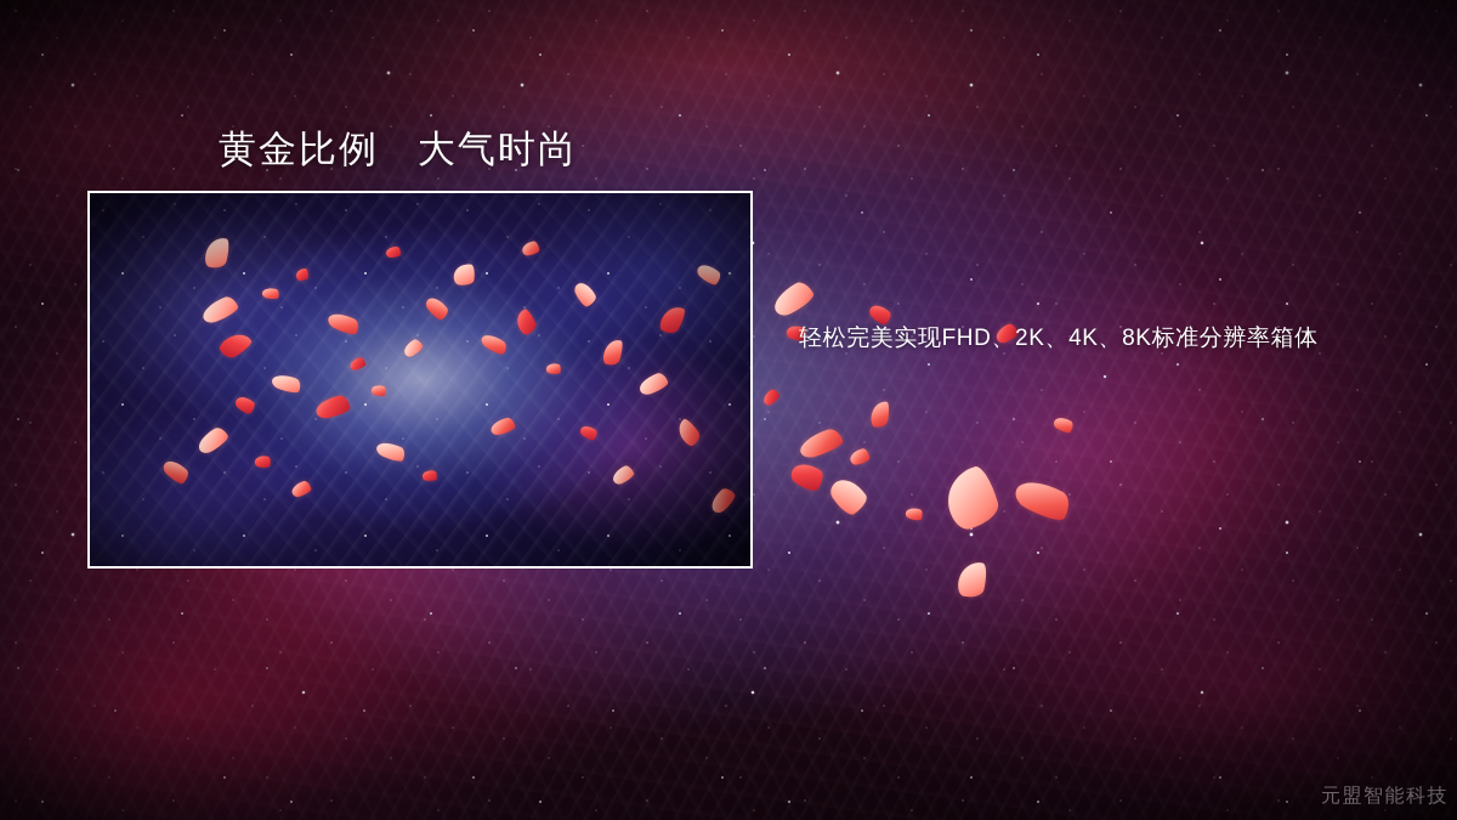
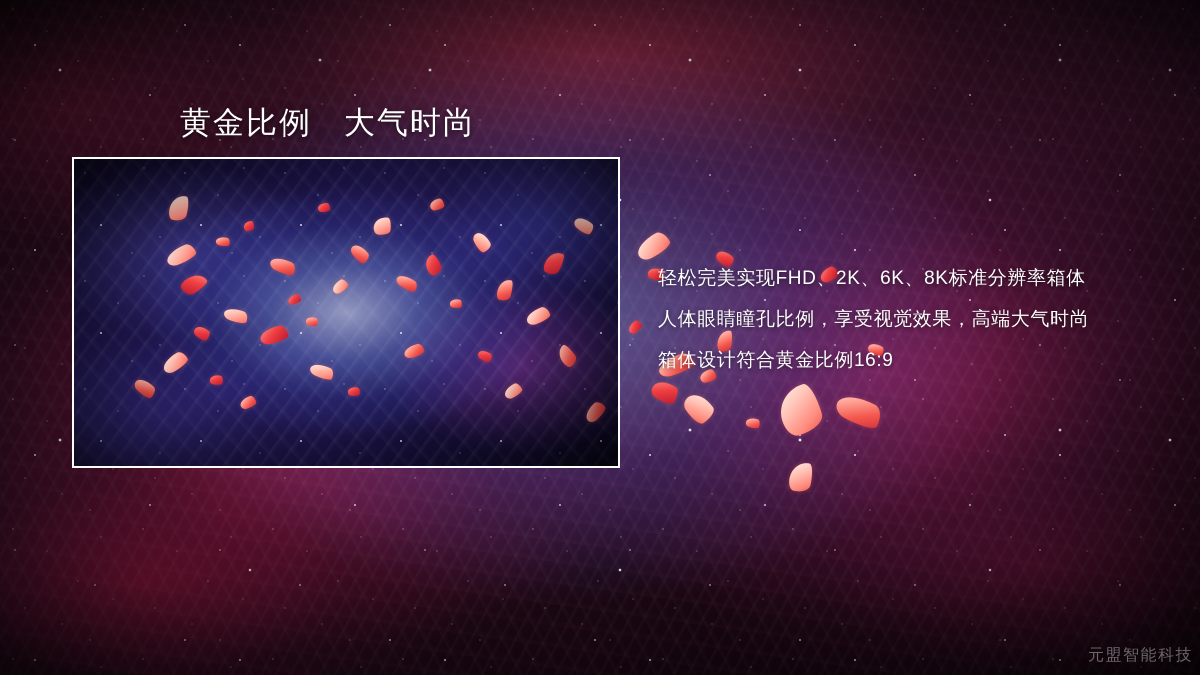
  黄金比例 大气时尚
- 轻松完美实现FHD、2K、4K、8K标准分辨率箱体
+ 轻松完美实现FHD、2K、6K、8K标准分辨率箱体
+ 人体眼睛瞳孔比例，享受视觉效果，高端大气时尚
+ 箱体设计符合黄金比例16:9
  元盟智能科技
